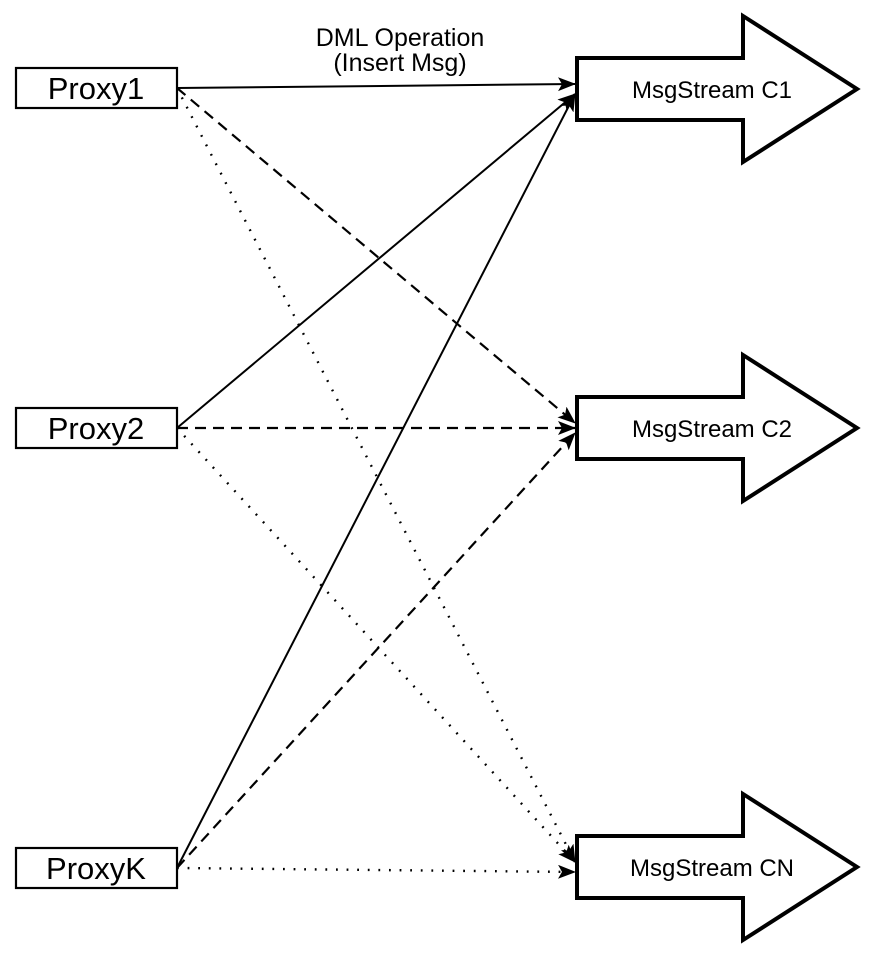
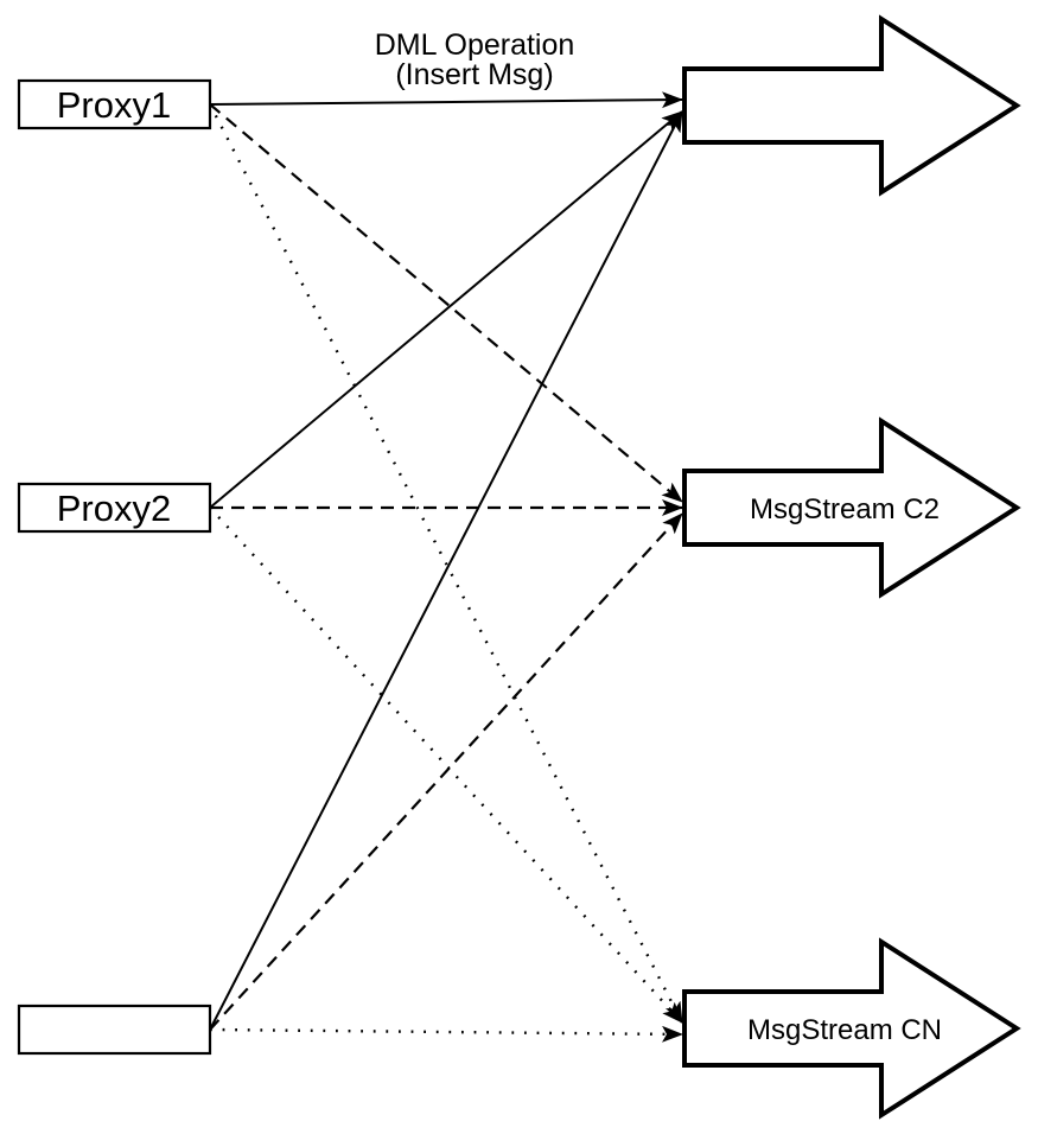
  DML Operation
  (Insert Msg)
  Proxy1
  Proxy2
- ProxyK
- MsgStream C1
  MsgStream C2
  MsgStream CN
